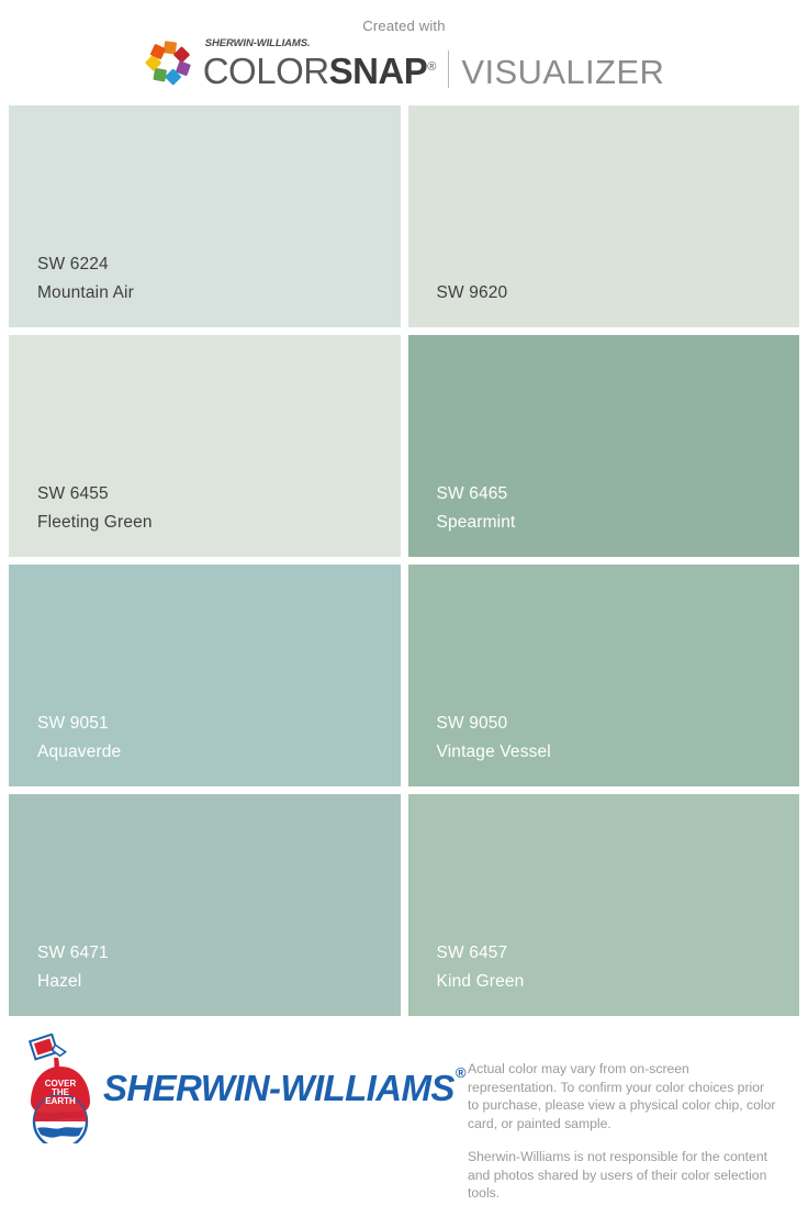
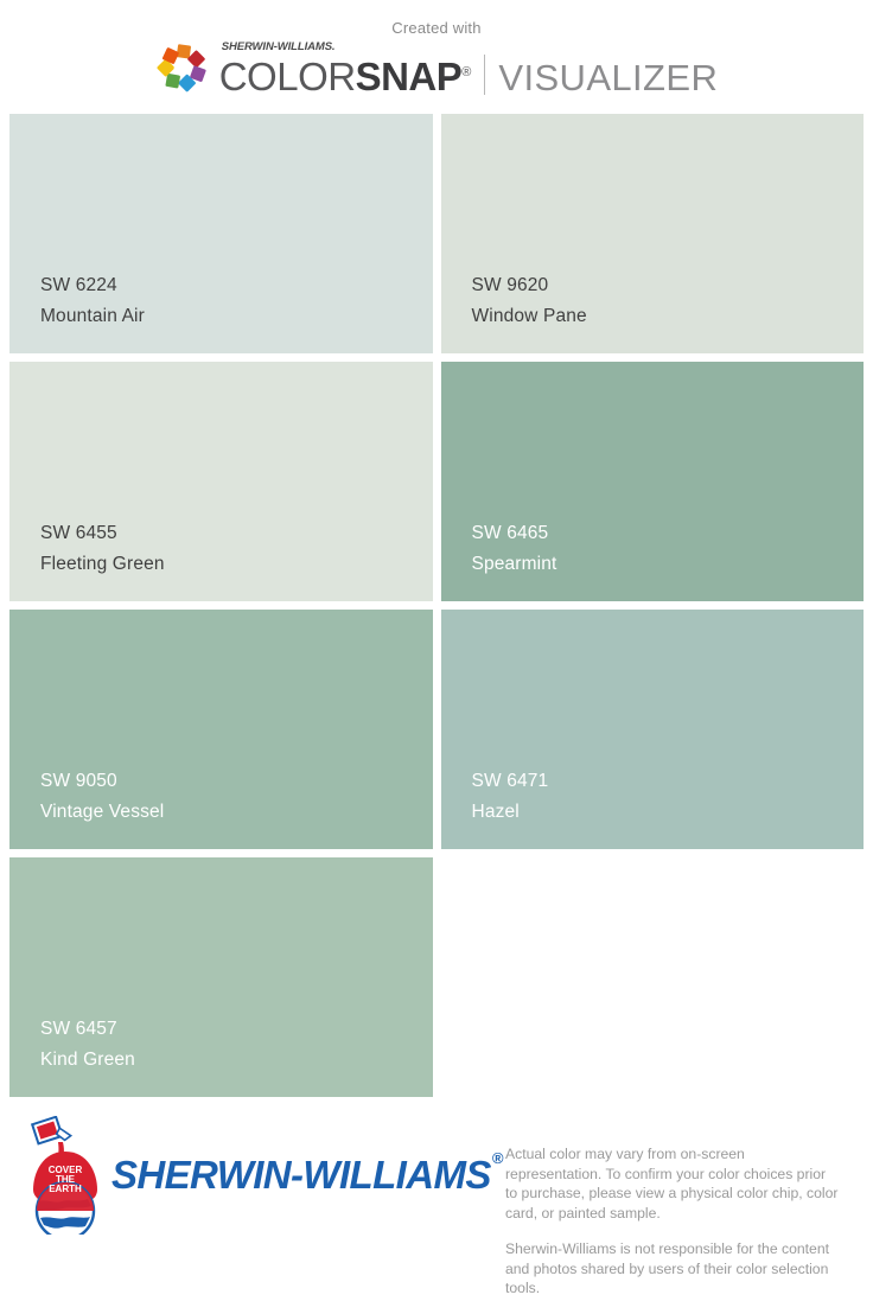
  Created with
  SHERWIN-WILLIAMS.
  COLOR
  SNAP
  ®
  VISUALIZER
  SW 6224
  Mountain Air
  SW 9620
+ Window Pane
  SW 6455
  Fleeting Green
  SW 6465
  Spearmint
- SW 9051
- Aquaverde
  SW 9050
  Vintage Vessel
  SW 6471
  Hazel
  SW 6457
  Kind Green
  COVER
  THE
  EARTH
  SHERWIN-WILLIAMS®
  Actual color may vary from on-screen representation. To confirm your color choices prior to purchase, please view a physical color chip, color card, or painted sample.
  Sherwin-Williams is not responsible for the content and photos shared by users of their color selection tools.
